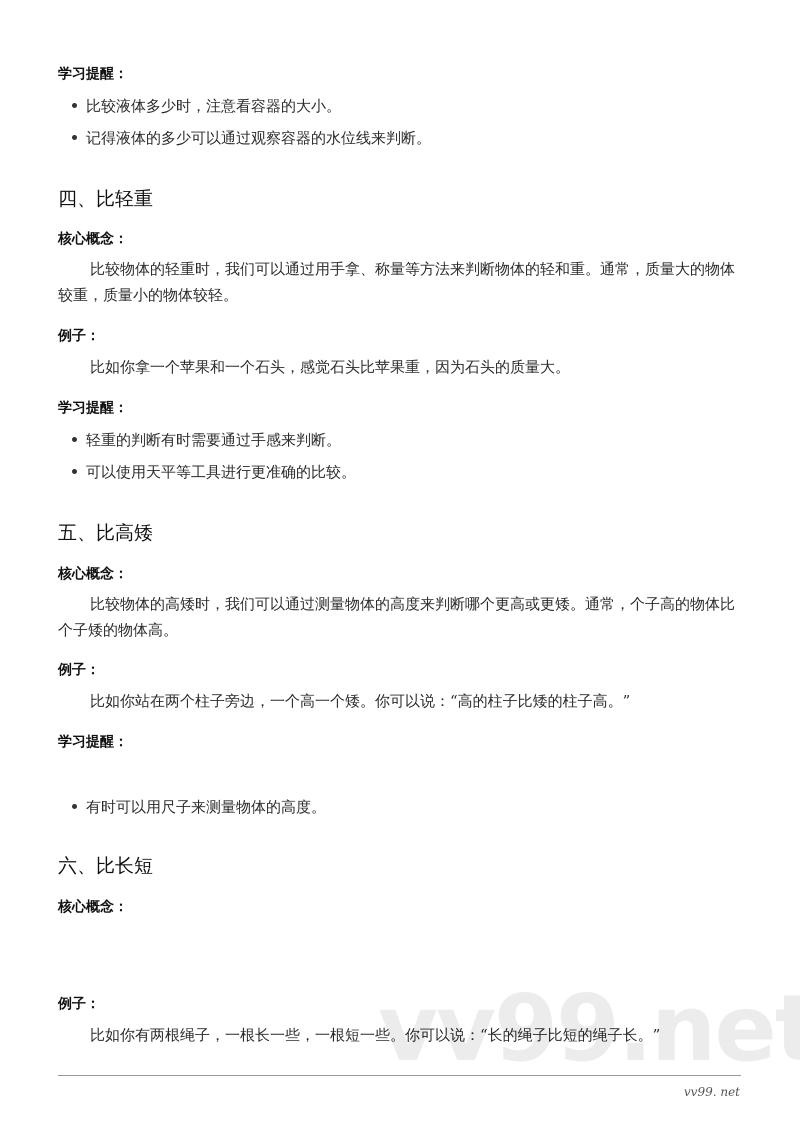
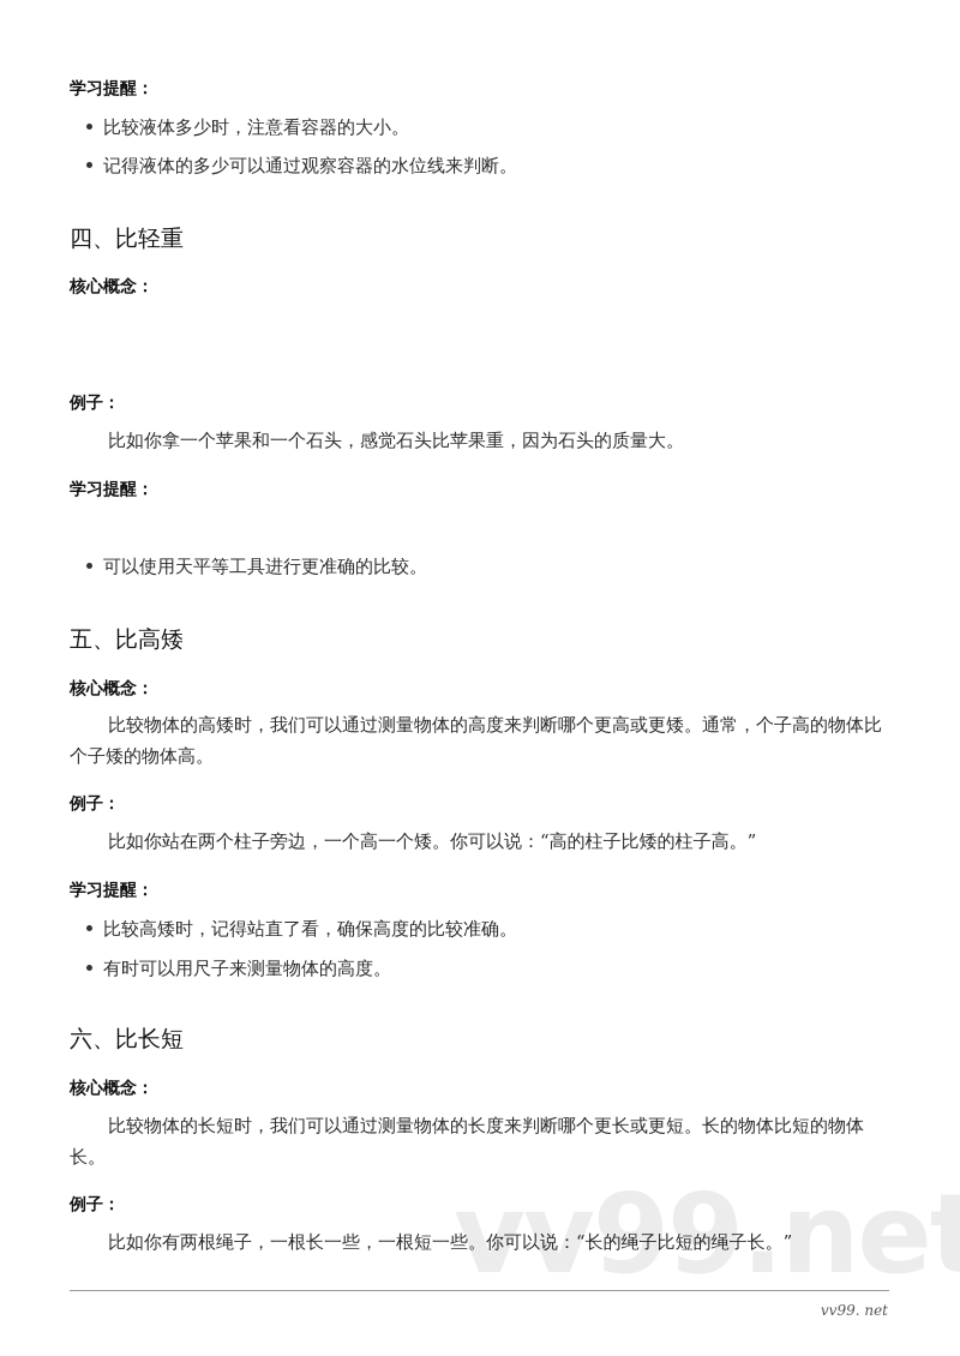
  学习提醒：
  比较液体多少时，注意看容器的大小。
  记得液体的多少可以通过观察容器的水位线来判断。
  四、比轻重
  核心概念：
- 比较物体的轻重时，我们可以通过用手拿、称量等方法来判断物体的轻和重。通常，质量大的物体较重，质量小的物体较轻。
  例子：
  比如你拿一个苹果和一个石头，感觉石头比苹果重，因为石头的质量大。
  学习提醒：
- 轻重的判断有时需要通过手感来判断。
  可以使用天平等工具进行更准确的比较。
  五、比高矮
  核心概念：
  比较物体的高矮时，我们可以通过测量物体的高度来判断哪个更高或更矮。通常，个子高的物体比个子矮的物体高。
  例子：
  比如你站在两个柱子旁边，一个高一个矮。你可以说：“高的柱子比矮的柱子高。”
  学习提醒：
+ 比较高矮时，记得站直了看，确保高度的比较准确。
  有时可以用尺子来测量物体的高度。
  六、比长短
  核心概念：
+ 比较物体的长短时，我们可以通过测量物体的长度来判断哪个更长或更短。长的物体比短的物体长。
  例子：
  比如你有两根绳子，一根长一些，一根短一些。你可以说：“长的绳子比短的绳子长。”
  vv99.net
  vv99. net
